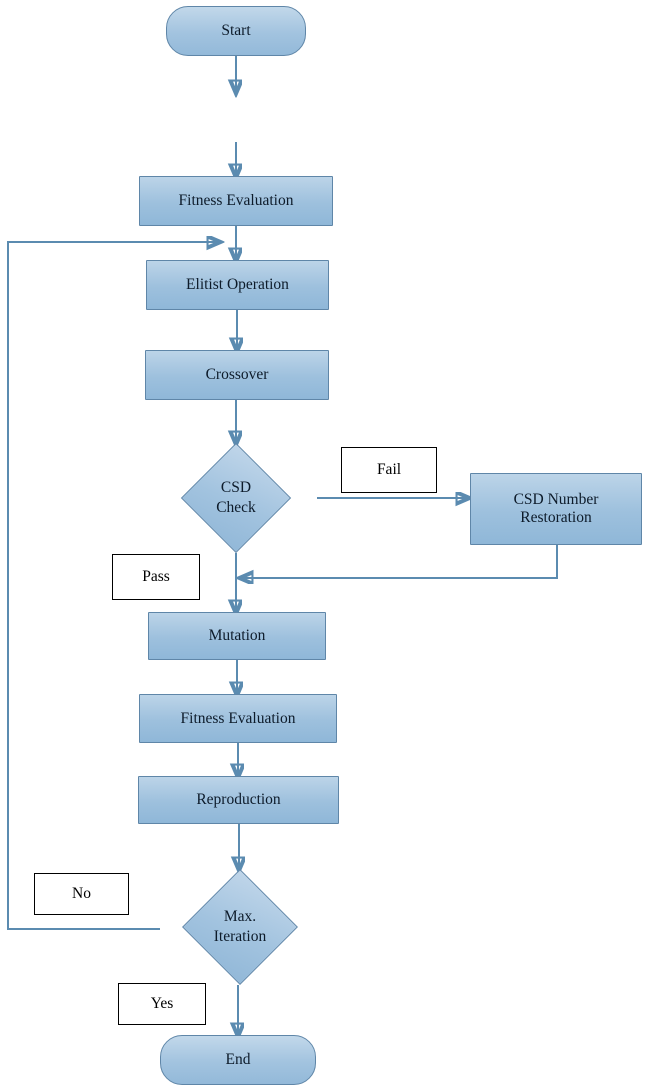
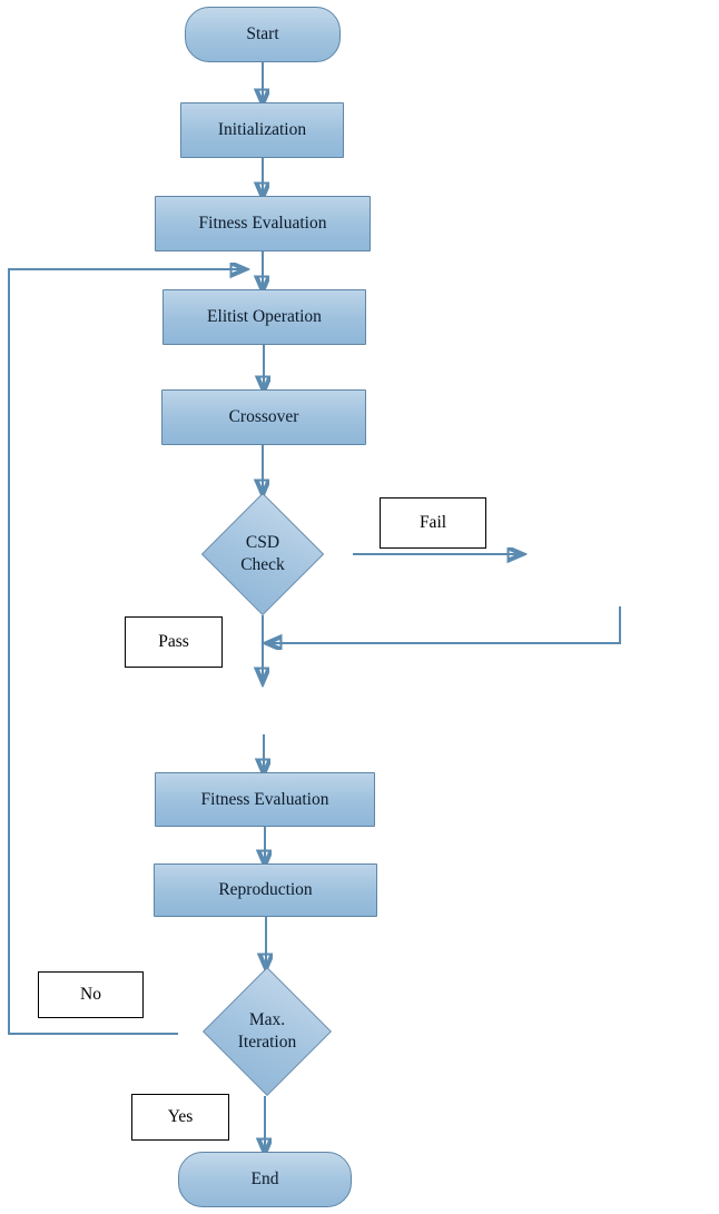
  Start
+ Initialization
  Fitness Evaluation
  Elitist Operation
  Crossover
  CSD
  Check
- CSD Number
- Restoration
- Mutation
  Fitness Evaluation
  Reproduction
  Max.
  Iteration
  End
  Fail
  Pass
  No
  Yes
